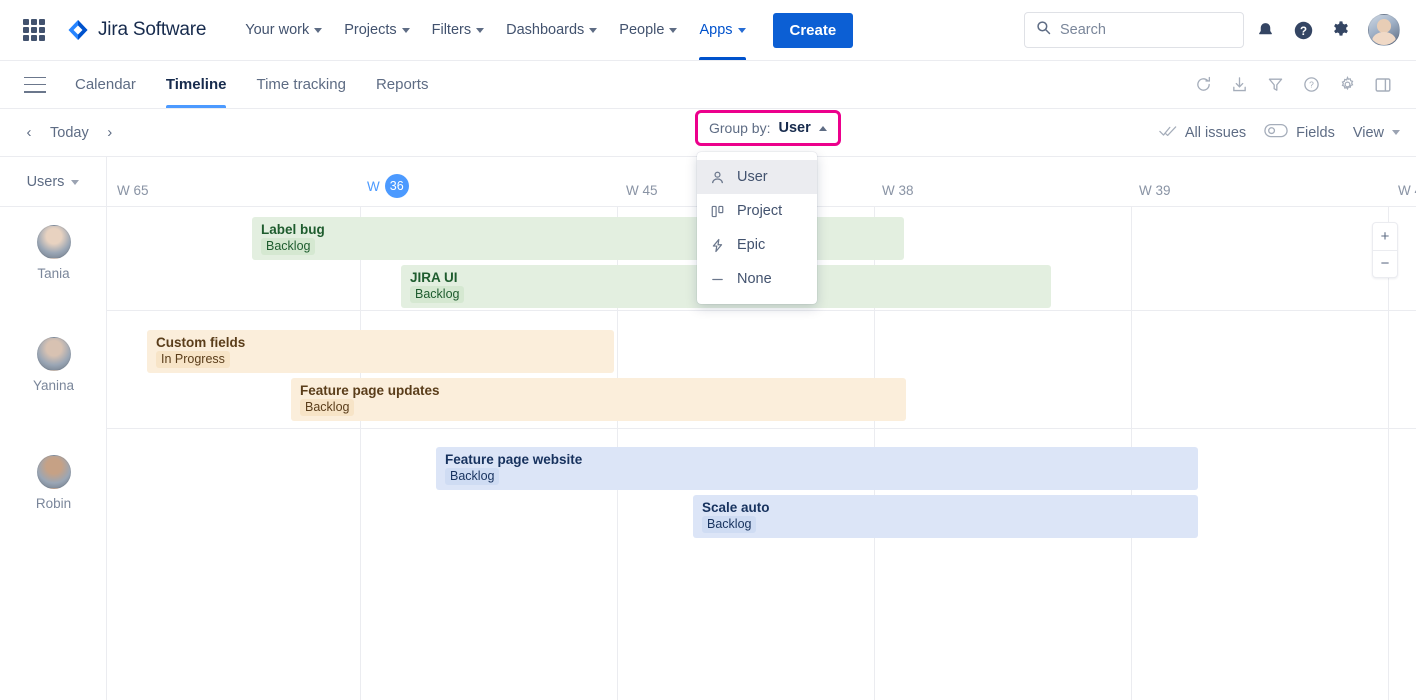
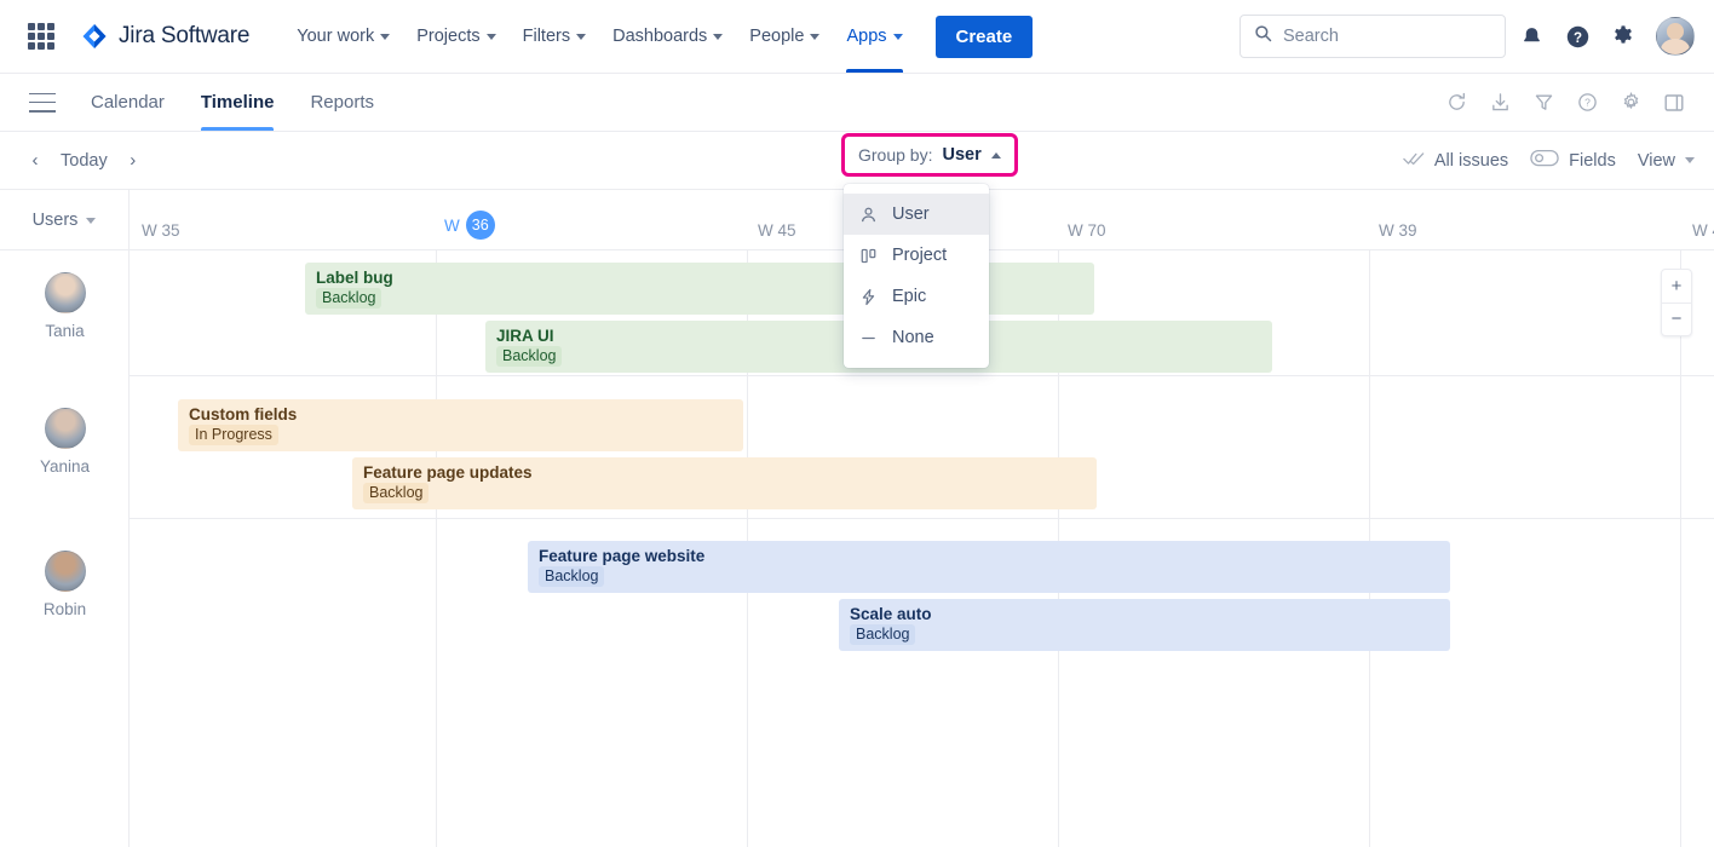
  Jira Software
  Your work
  Projects
  Filters
  Dashboards
  People
  Apps
  Create
  Search
  ?
  Calendar
  Timeline
- Time tracking
  Reports
  ?
  ‹
  Today
  ›
  All issues
  Fields
  View
  Group by:
  User
  Users
- W 65
+ W 35
  W
  36
  W 45
- W 38
+ W 70
  W 39
  Tania
  Yanina
  Robin
  Label bug
  Backlog
  JIRA UI
  Backlog
  Custom fields
  In Progress
  Feature page updates
  Backlog
  Feature page website
  Backlog
  Scale auto
  Backlog
  +
  −
  User
  Project
  Epic
  None
